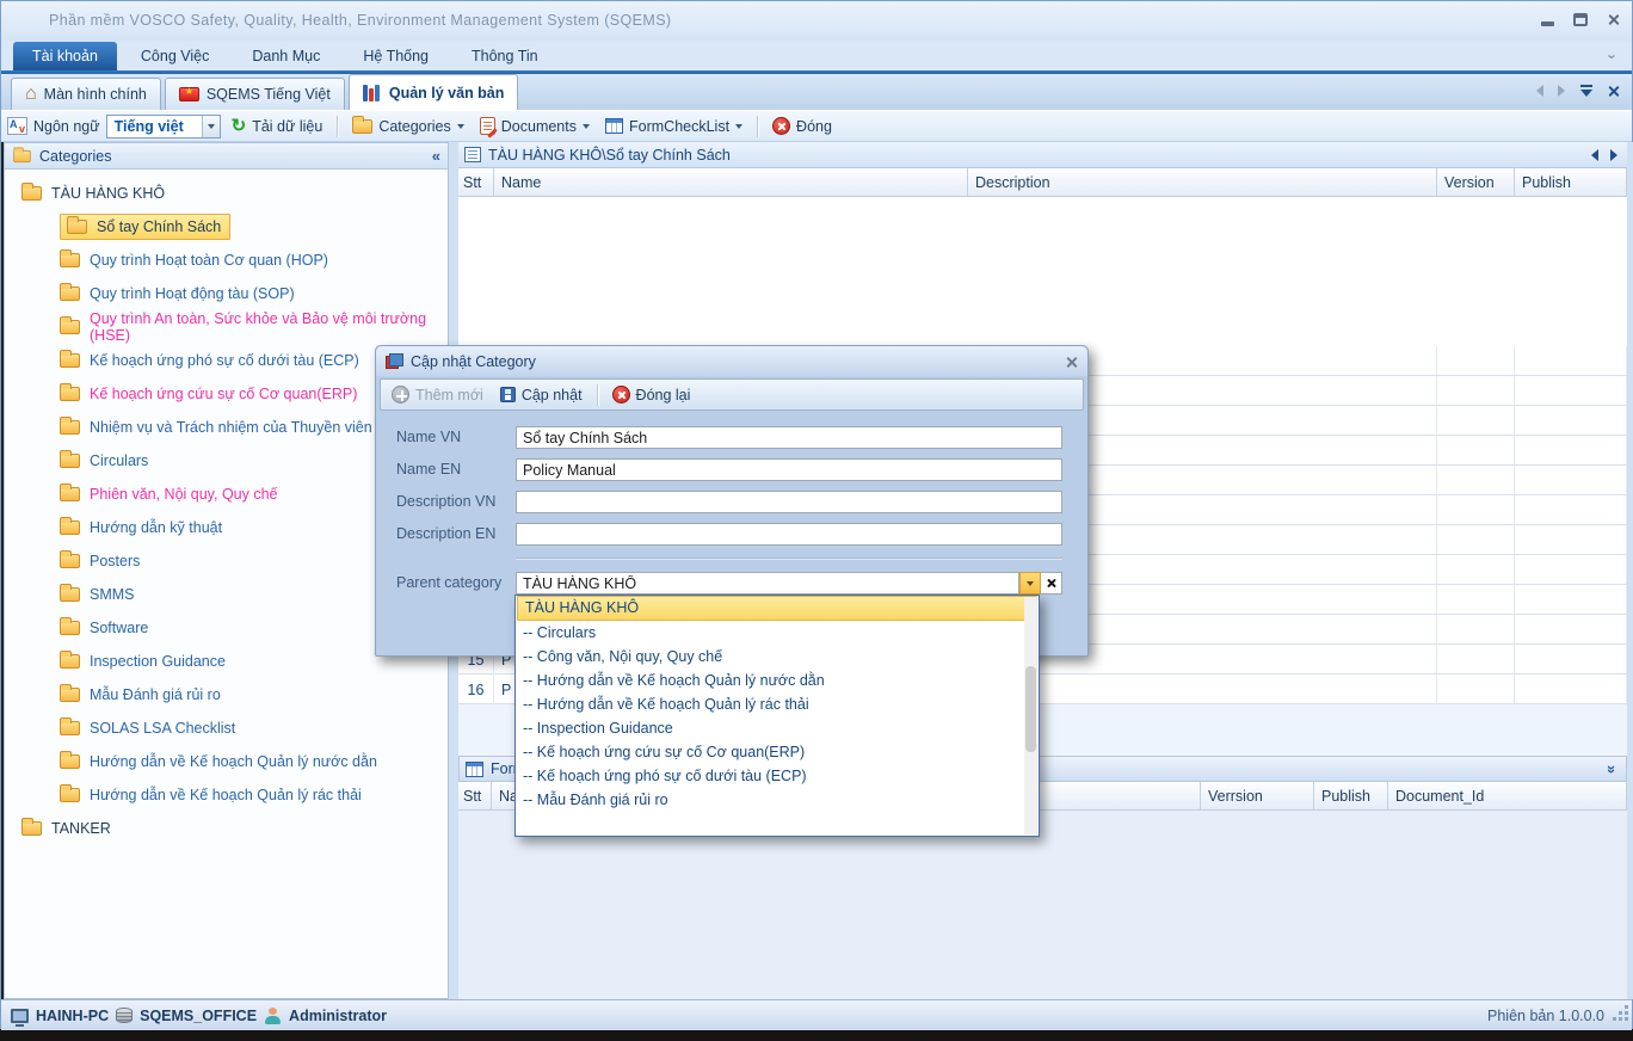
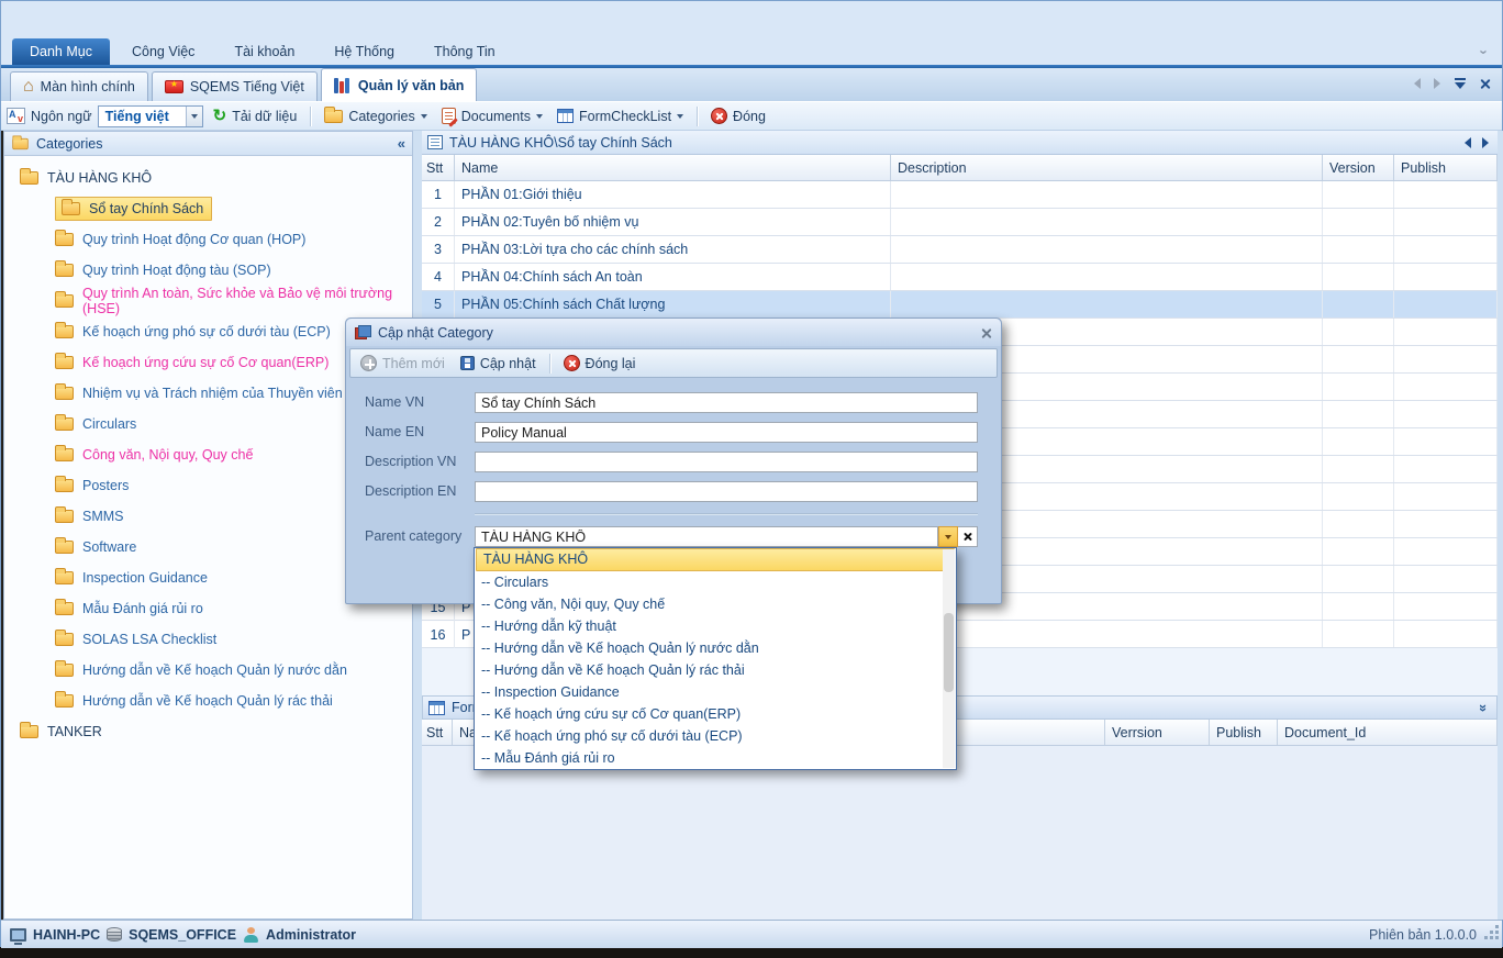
- Phần mềm VOSCO Safety, Quality, Health, Environment Management System (SQEMS)
- Tài khoản
+ Danh Mục
  Công Việc
- Danh Mục
+ Tài khoản
  Hệ Thống
  Thông Tin
  ⌂
  Màn hình chính
  SQEMS Tiếng Việt
  Quản lý văn bản
  Ngôn ngữ
  Tiếng việt
  ↻
  Tải dữ liệu
  Categories
  Documents
  FormCheckList
  Đóng
  Categories
  «
  TÀU HÀNG KHÔ
  Sổ tay Chính Sách
- Quy trình Hoạt toàn Cơ quan (HOP)
+ Quy trình Hoạt động Cơ quan (HOP)
  Quy trình Hoạt động tàu (SOP)
  Quy trình An toàn, Sức khỏe và Bảo vệ môi trường (HSE)
  Kế hoạch ứng phó sự cố dưới tàu (ECP)
  Kế hoạch ứng cứu sự cố Cơ quan(ERP)
  Nhiệm vụ và Trách nhiệm của Thuyền viên
  Circulars
- Phiên văn, Nội quy, Quy chế
+ Công văn, Nội quy, Quy chế
- Hướng dẫn kỹ thuật
  Posters
  SMMS
  Software
  Inspection Guidance
  Mẫu Đánh giá rủi ro
  SOLAS LSA Checklist
  Hướng dẫn về Kế hoạch Quản lý nước dằn
  Hướng dẫn về Kế hoạch Quản lý rác thải
  TANKER
  TÀU HÀNG KHÔ\Sổ tay Chính Sách
  Stt
  Name
  Description
  Version
  Publish
+ 1
+ PHẦN 01:Giới thiệu
+ 2
+ PHẦN 02:Tuyên bố nhiệm vụ
+ 3
+ PHẦN 03:Lời tựa cho các chính sách
+ 4
+ PHẦN 04:Chính sách An toàn
+ 5
+ PHẦN 05:Chính sách Chất lượng
  15
  P
  16
  P
  Stt
  Verrsion
  Publish
  Document_Id
  HAINH-PC
  SQEMS_OFFICE
  Administrator
  Phiên bản 1.0.0.0
  Cập nhật Category
  Thêm mới
  Cập nhật
  Đóng lại
  Name VN
  Sổ tay Chính Sách
  Name EN
  Policy Manual
  Description VN
  Description EN
  Parent category
  TÀU HÀNG KHÔ
  TÀU HÀNG KHÔ
  -- Circulars
  -- Công văn, Nội quy, Quy chế
+ -- Hướng dẫn kỹ thuật
  -- Hướng dẫn về Kế hoạch Quản lý nước dằn
  -- Hướng dẫn về Kế hoạch Quản lý rác thải
  -- Inspection Guidance
  -- Kế hoạch ứng cứu sự cố Cơ quan(ERP)
  -- Kế hoạch ứng phó sự cố dưới tàu (ECP)
  -- Mẫu Đánh giá rủi ro
